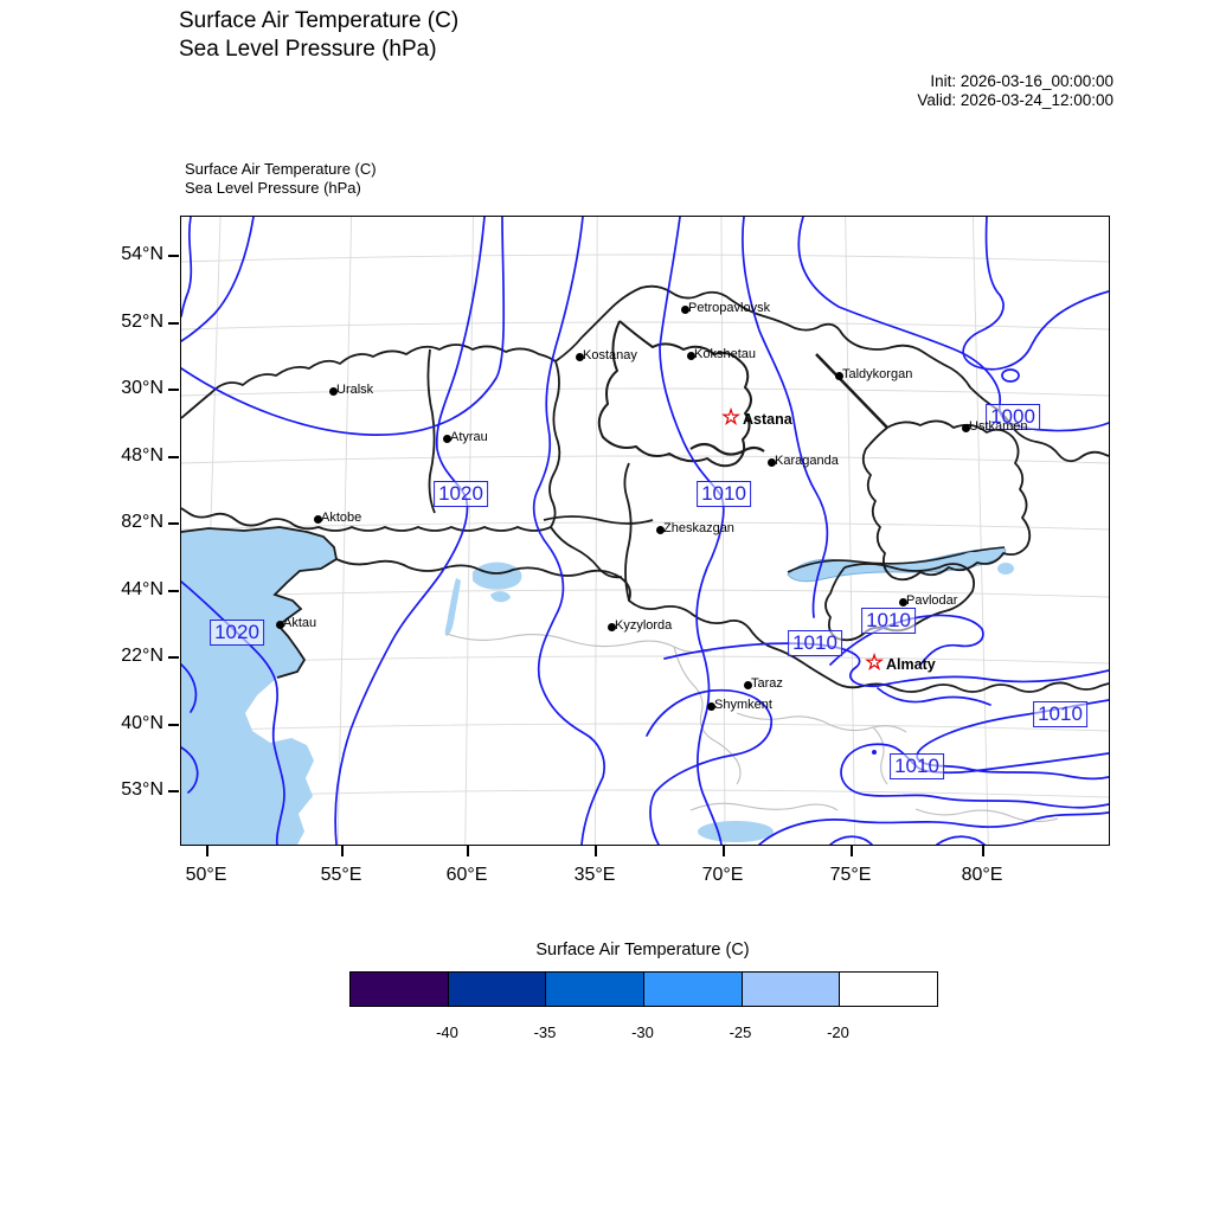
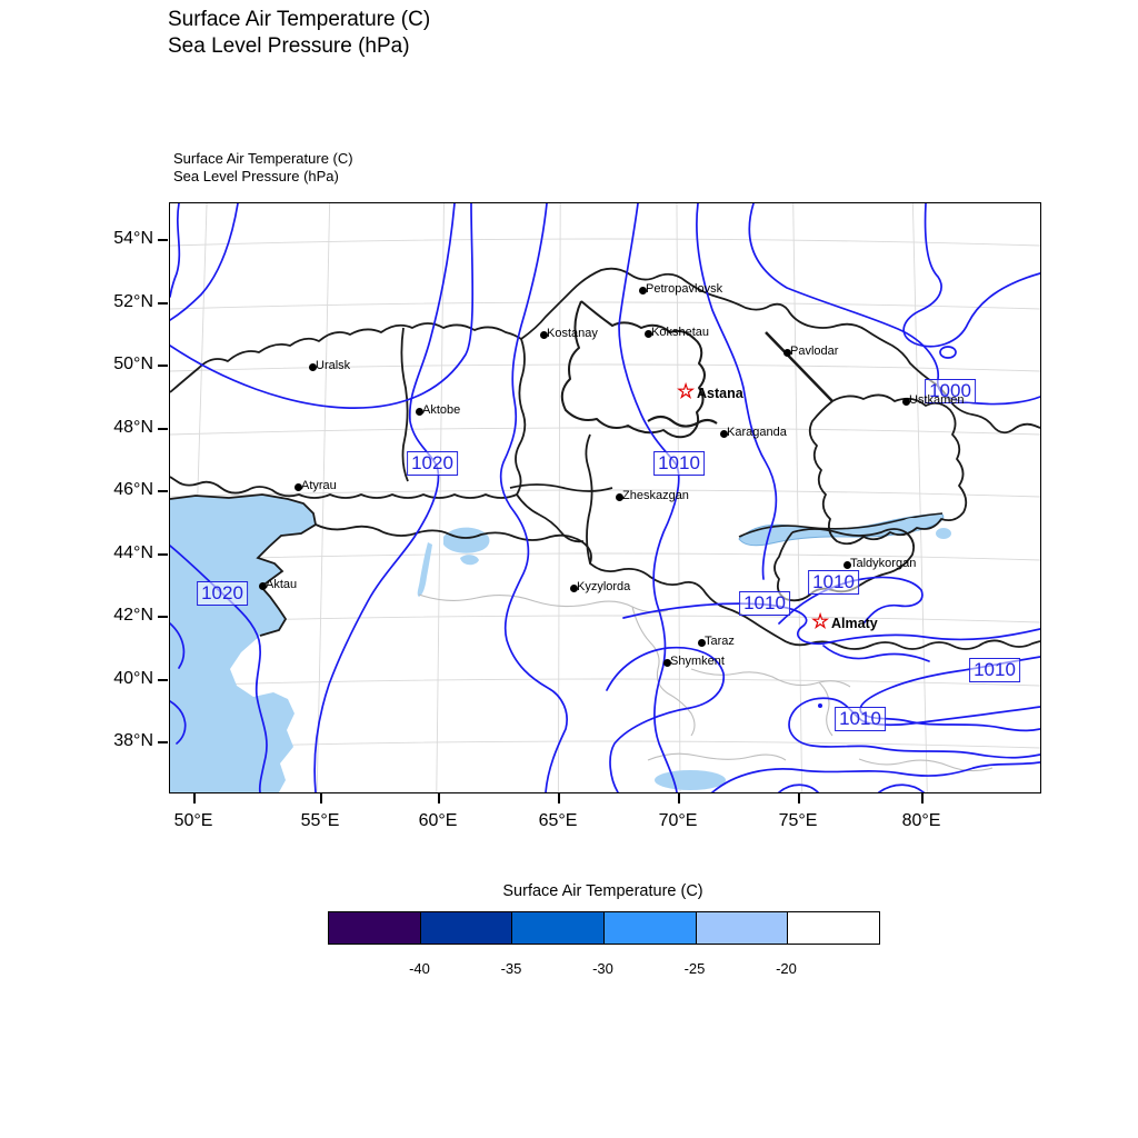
  Surface Air Temperature (C)
  Sea Level Pressure (hPa)
- Init: 2026-03-16_00:00:00
- Valid: 2026-03-24_12:00:00
  Surface Air Temperature (C)
  Sea Level Pressure (hPa)
  54°N
  52°N
- 30°N
+ 50°N
  48°N
- 82°N
+ 46°N
  44°N
- 22°N
+ 42°N
  40°N
- 53°N
+ 38°N
  50°E
  55°E
  60°E
- 35°E
+ 65°E
  70°E
  75°E
  80°E
  Petropavlovsk
  Kostanay
  Kokshetau
- Taldykorgan
+ Pavlodar
  ☆
  Astana
  Uralsk
- Atyrau
+ Aktobe
  Karaganda
  Ustkamen
- Aktobe
+ Atyrau
  Zheskazgan
  Aktau
  Kyzylorda
- Pavlodar
+ Taldykorgan
  ☆
  Almaty
  Taraz
  Shymkent
  1020
  1010
  1000
  1020
  1010
  1010
  1010
  1010
  Surface Air Temperature (C)
  -40
  -35
  -30
  -25
  -20
